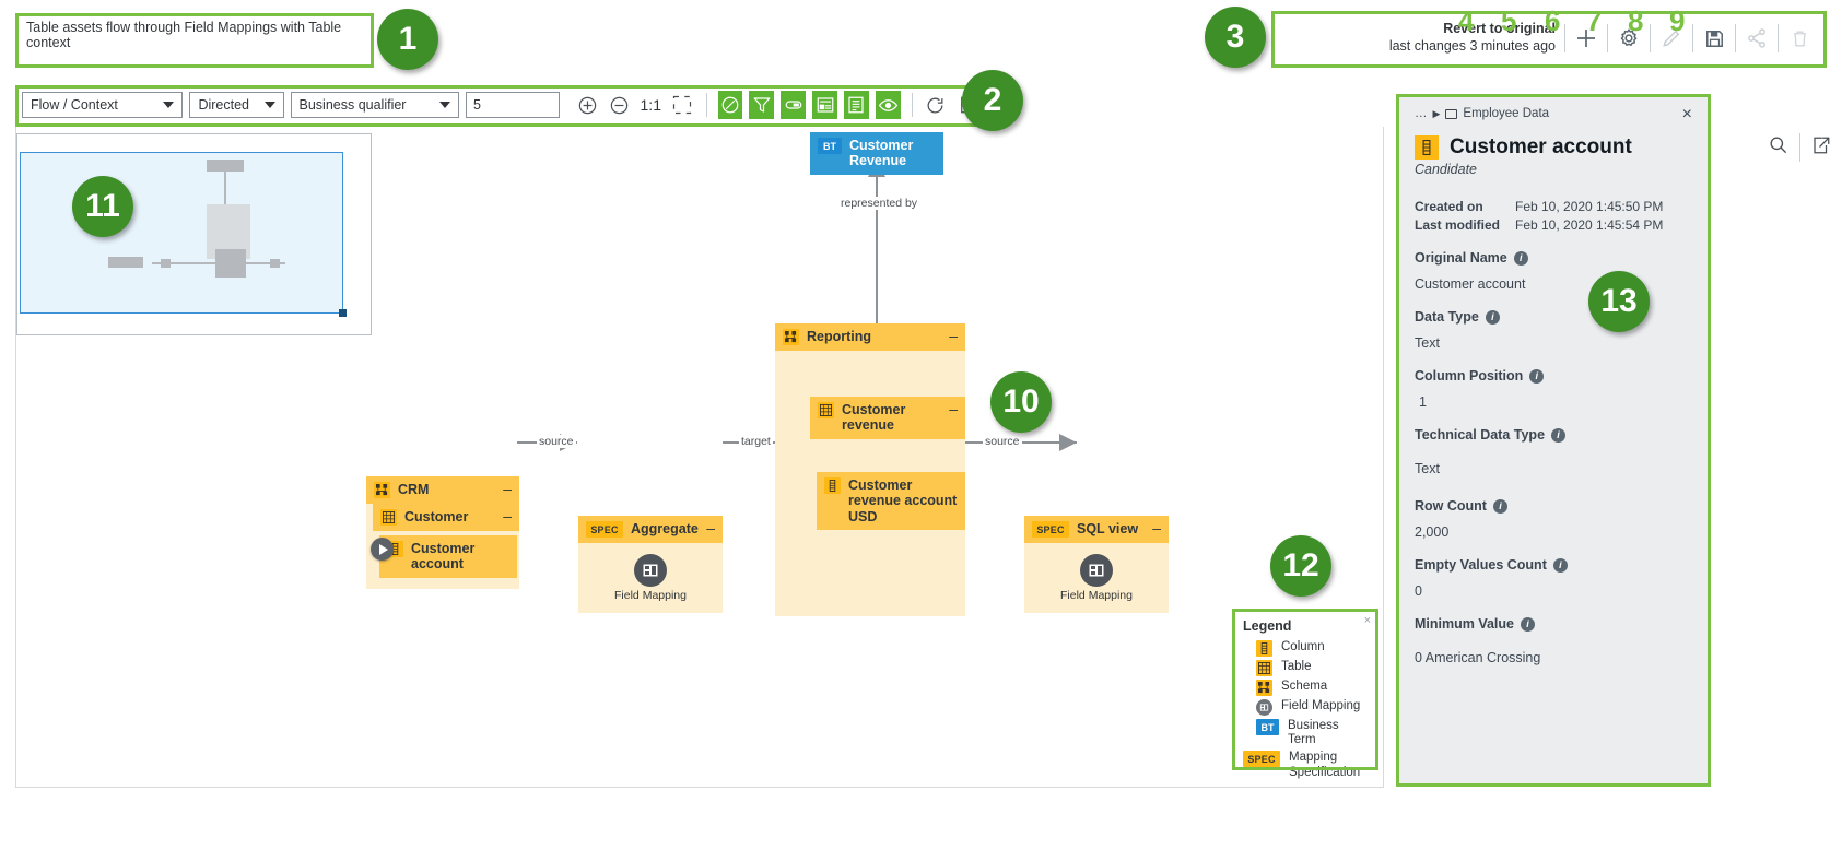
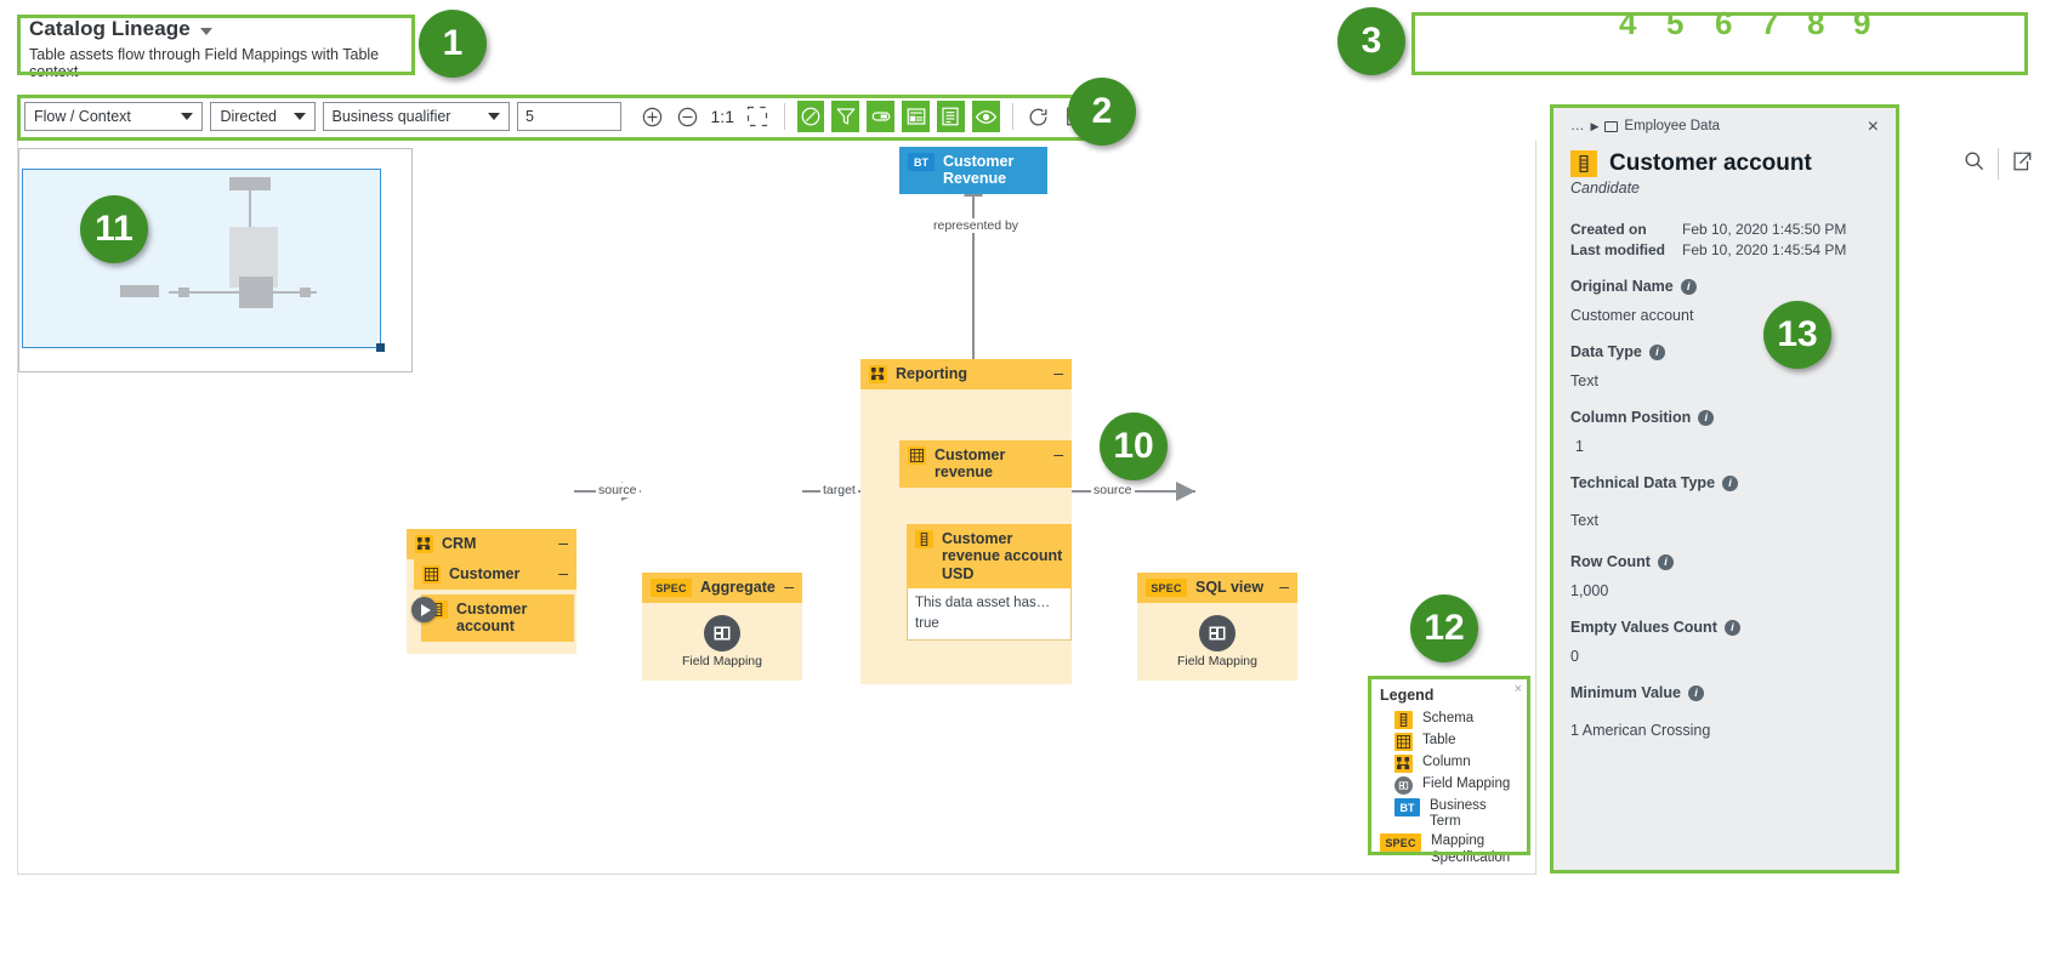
+ Catalog Lineage
  Table assets flow through Field Mappings with Table context
  1
- Revert to original
- last changes 3 minutes ago
  3
  4
  5
  6
  7
  8
  9
  Flow / Context
  Directed
  Business qualifier
  5
  1:1
  2
  BT
  Customer Revenue
  represented by
  CRM
  –
  Customer
  –
  Customer account
  SPEC
  Aggregate
  –
  Field Mapping
  source
  target
  Reporting
  –
  Customer revenue
  –
  Customer revenue account USD
+ This data asset has…
+ true
  SPEC
  SQL view
  –
  Field Mapping
  source
  10
  11
  ×
  Legend
- Column
+ Schema
  Table
- Schema
+ Column
  Field Mapping
  BT
  Business Term
  SPEC
  Mapping Specification
  12
  …
  ▶
  Employee Data
  ×
  Customer account
  Candidate
  Created on
  Feb 10, 2020 1:45:50 PM
  Last modified
  Feb 10, 2020 1:45:54 PM
  Original Name
  i
  Customer account
  Data Type
  i
  Text
  Column Position
  i
  1
  Technical Data Type
  i
  Text
  Row Count
  i
- 2,000
+ 1,000
  Empty Values Count
  i
  0
  Minimum Value
  i
- 0 American Crossing
+ 1 American Crossing
  13
